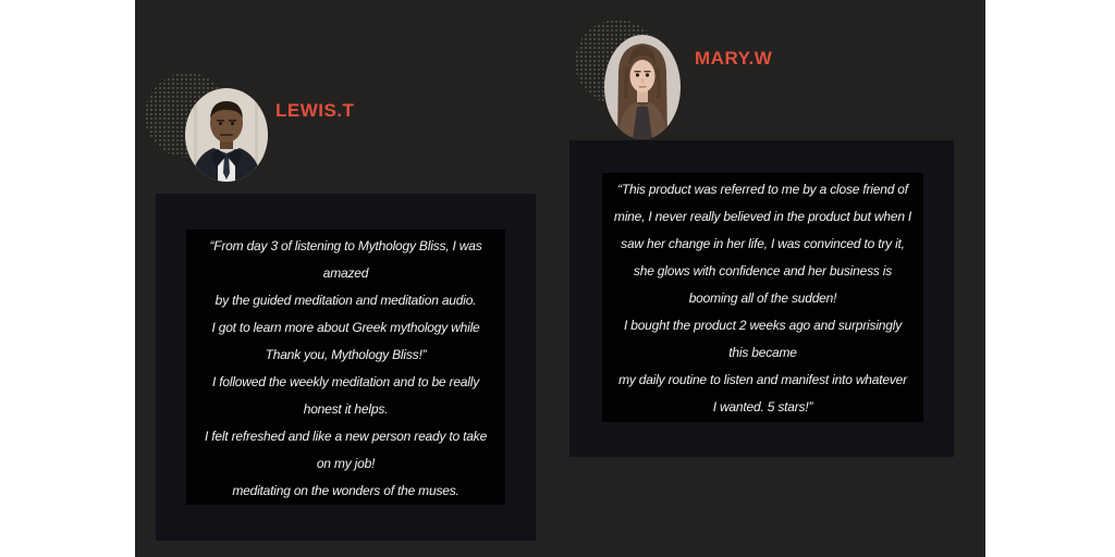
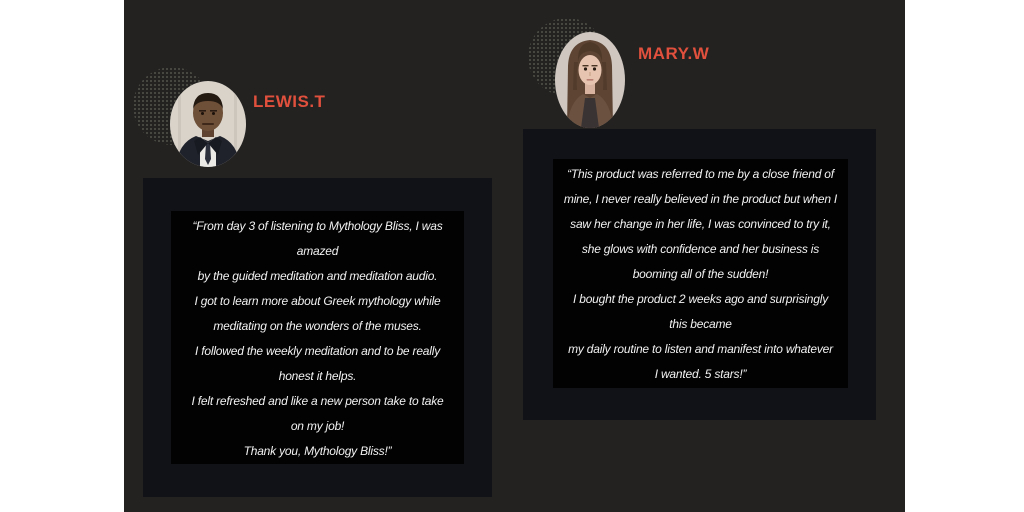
  LEWIS.T
  “From day 3 of listening to Mythology Bliss, I was
  amazed
  by the guided meditation and meditation audio.
  I got to learn more about Greek mythology while
- Thank you, Mythology Bliss!”
+ meditating on the wonders of the muses.
  I followed the weekly meditation and to be really
  honest it helps.
- I felt refreshed and like a new person ready to take
+ I felt refreshed and like a new person take to take
  on my job!
- meditating on the wonders of the muses.
+ Thank you, Mythology Bliss!”
  MARY.W
  “This product was referred to me by a close friend of
  mine, I never really believed in the product but when I
  saw her change in her life, I was convinced to try it,
  she glows with confidence and her business is
  booming all of the sudden!
  I bought the product 2 weeks ago and surprisingly
  this became
  my daily routine to listen and manifest into whatever
  I wanted. 5 stars!”
